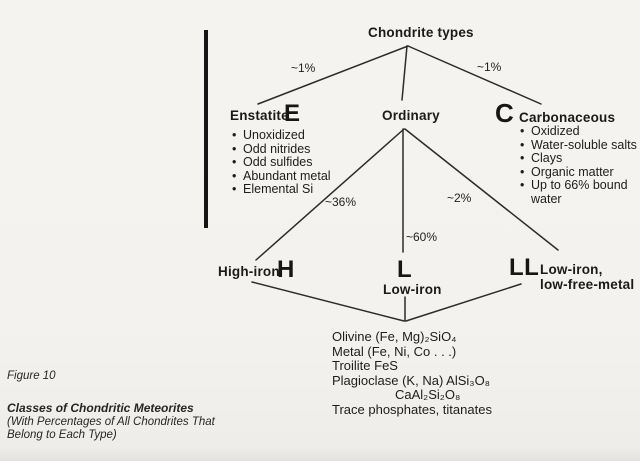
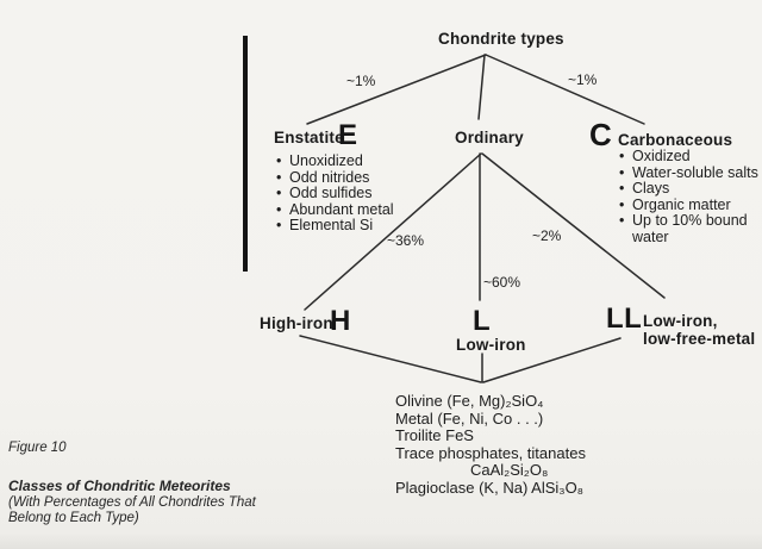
  Chondrite types
  ~1%
  ~1%
  ~36%
  ~2%
  ~60%
  Enstatite
  E
  Ordinary
  C
  Carbonaceous
  Unoxidized
  Odd nitrides
  Odd sulfides
  Abundant metal
  Elemental Si
  Oxidized
  Water-soluble salts
  Clays
  Organic matter
- Up to 66% bound water
+ Up to 10% bound water
  High-iron
  H
  L
  Low-iron
  LL
  Low-iron,
  low-free-metal
  Olivine (Fe, Mg)₂SiO₄
  Metal (Fe, Ni, Co . . .)
  Troilite FeS
- Plagioclase (K, Na) AlSi₃O₈
+ Trace phosphates, titanates
  CaAl₂Si₂O₈
- Trace phosphates, titanates
+ Plagioclase (K, Na) AlSi₃O₈
  Figure 10
  Classes of Chondritic Meteorites
  (With Percentages of All Chondrites That
  Belong to Each Type)
